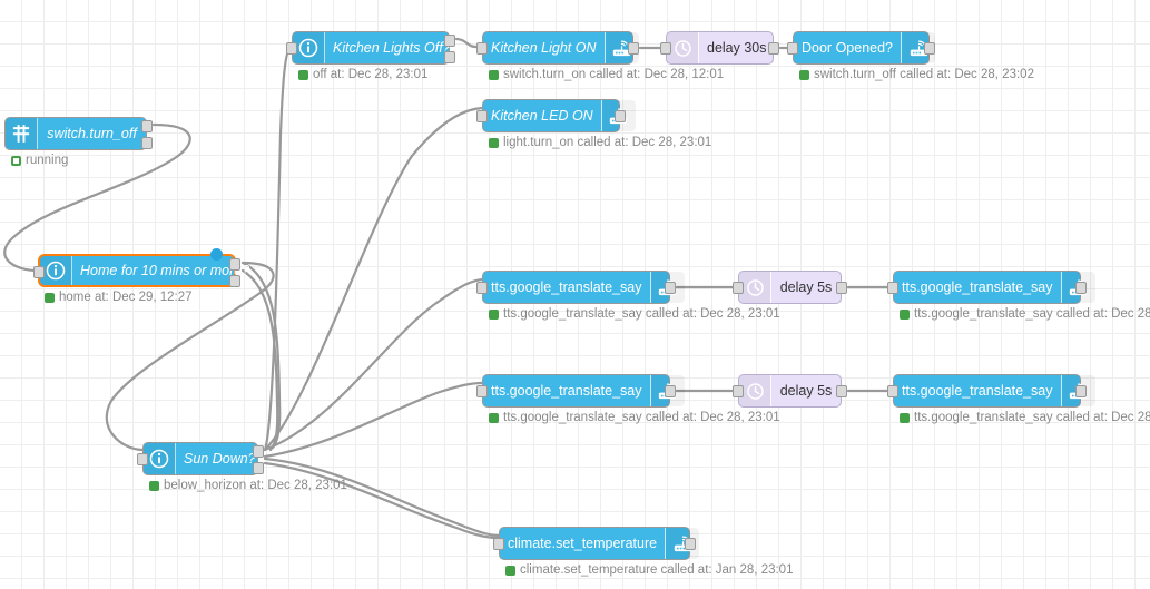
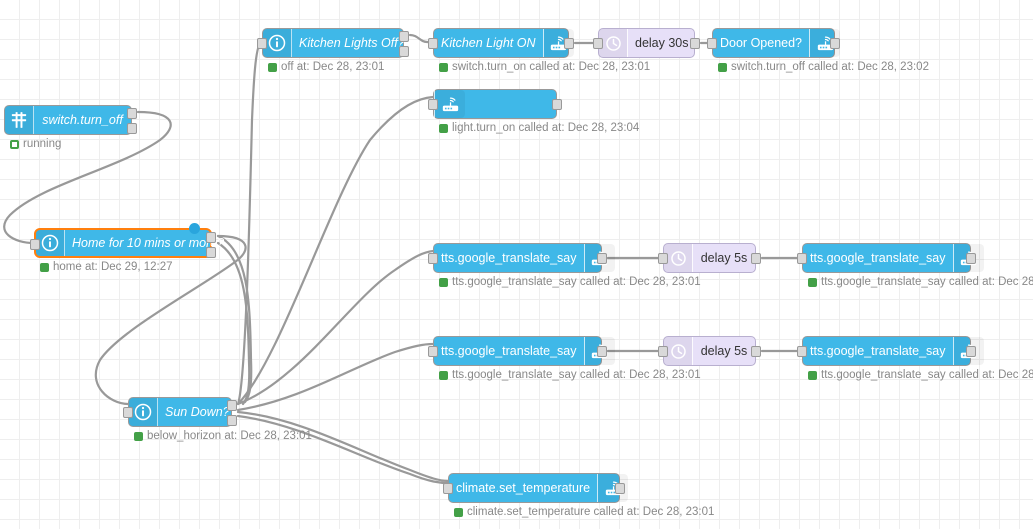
  switch.turn_off
  running
  Home for 10 mins or more?
  home at: Dec 29, 12:27
  Sun Down?
  below_horizon at: Dec 28, 23:01
  Kitchen Lights Off?
  off at: Dec 28, 23:01
  Kitchen Light ON
- switch.turn_on called at: Dec 28, 12:01
+ switch.turn_on called at: Dec 28, 23:01
  delay 30s
  Door Opened?
  switch.turn_off called at: Dec 28, 23:02
- Kitchen LED ON
- light.turn_on called at: Dec 28, 23:01
+ light.turn_on called at: Dec 28, 23:04
  tts.google_translate_say
  tts.google_translate_say called at: Dec 28, 23:01
  delay 5s
  tts.google_translate_say
  tts.google_translate_say called at: Dec 28
  tts.google_translate_say
  tts.google_translate_say called at: Dec 28, 23:01
  delay 5s
  tts.google_translate_say
  tts.google_translate_say called at: Dec 28
  climate.set_temperature
- climate.set_temperature called at: Jan 28, 23:01
+ climate.set_temperature called at: Dec 28, 23:01
